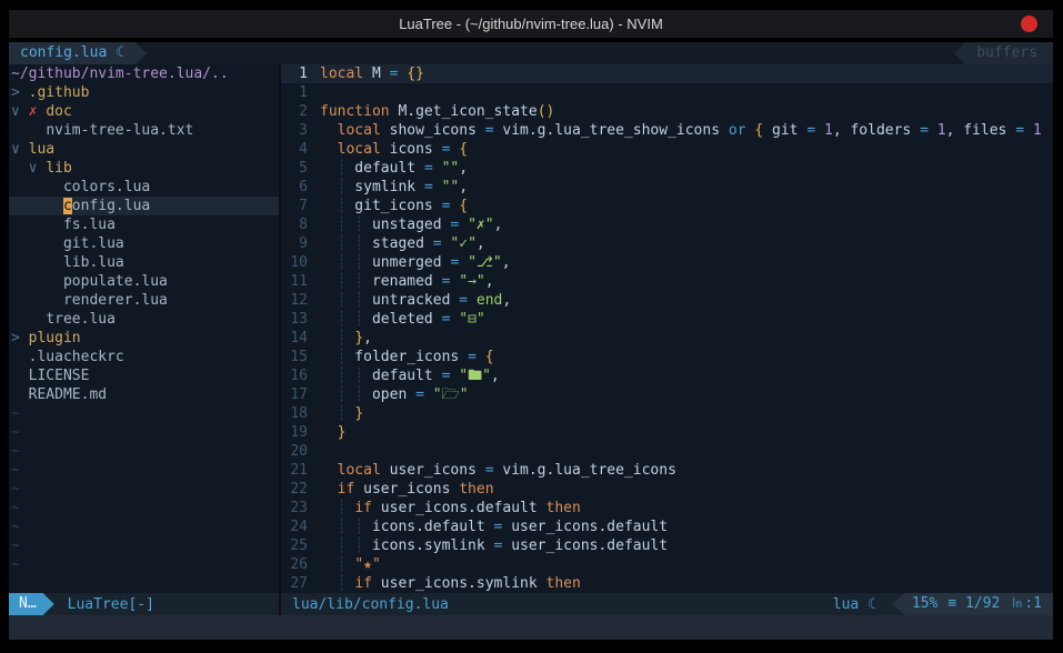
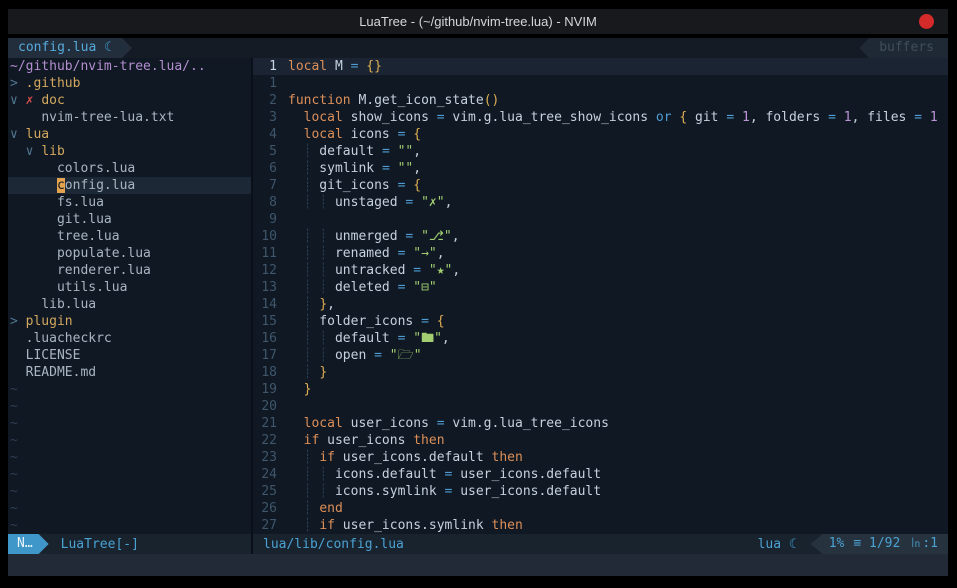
  LuaTree - (~/github/nvim-tree.lua) - NVIM
  config.lua ☾
  buffers
  ~/github/nvim-tree.lua/..
  > .github
  ∨ ✗ doc
  nvim-tree-lua.txt
  ∨ lua
  ∨ lib
  colors.lua
  config.lua
  fs.lua
  git.lua
- lib.lua
+ tree.lua
  populate.lua
  renderer.lua
+ utils.lua
- tree.lua
+ lib.lua
  > plugin
  .luacheckrc
  LICENSE
  README.md
  ~
  ~
  ~
  ~
  ~
  ~
  ~
  ~
  ~
  N…
  LuaTree[-]
  1
  local M = {}
  1
  2
  function M.get_icon_state()
  3
  local show_icons = vim.g.lua_tree_show_icons or { git = 1, folders = 1, files = 1
  4
  local icons = {
  5
  ┊ default = "",
  6
  ┊ symlink = "",
  7
  ┊ git_icons = {
  8
  ┊ ┊ unstaged = "✗",
  9
- ┊ ┊ staged = "✓",
  10
  ┊ ┊ unmerged = "⎇",
  11
  ┊ ┊ renamed = "→",
  12
- ┊ ┊ untracked = end,
+ ┊ ┊ untracked = "★",
  13
  ┊ ┊ deleted = "⊟"
  14
  ┊ },
  15
  ┊ folder_icons = {
  16
  ┊ ┊ default = "🖿",
  17
  ┊ ┊ open = "🗁"
  18
  ┊ }
  19
  }
  20
  21
  local user_icons = vim.g.lua_tree_icons
  22
  if user_icons then
  23
  ┊ if user_icons.default then
  24
  ┊ ┊ icons.default = user_icons.default
  25
  ┊ ┊ icons.symlink = user_icons.default
  26
- ┊ "★"
+ ┊ end
  27
  ┊ if user_icons.symlink then
  lua/lib/config.lua
  lua ☾
- 15%
+ 1%
  ≡ 1/92
  ㏑:1
